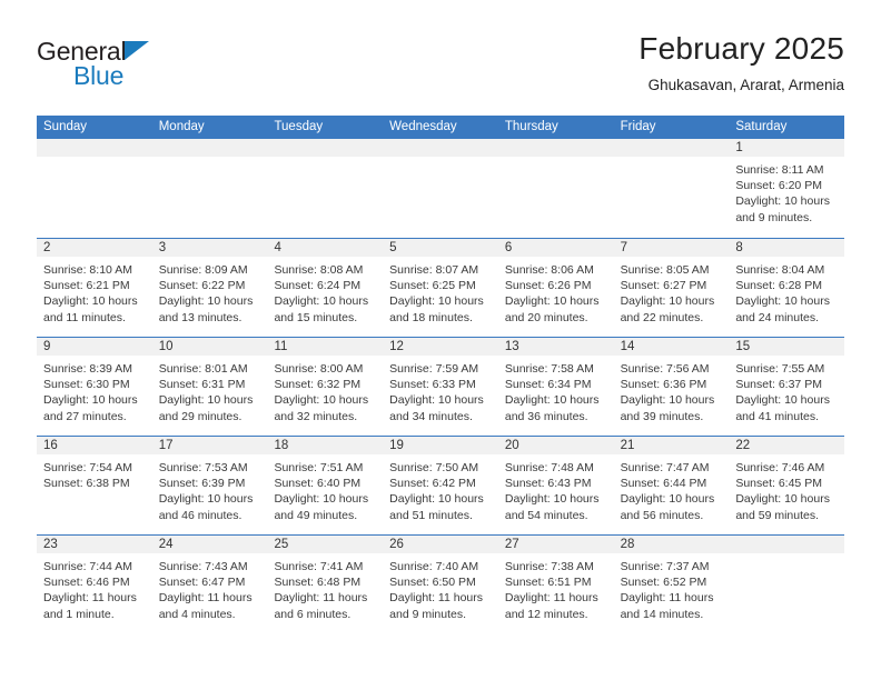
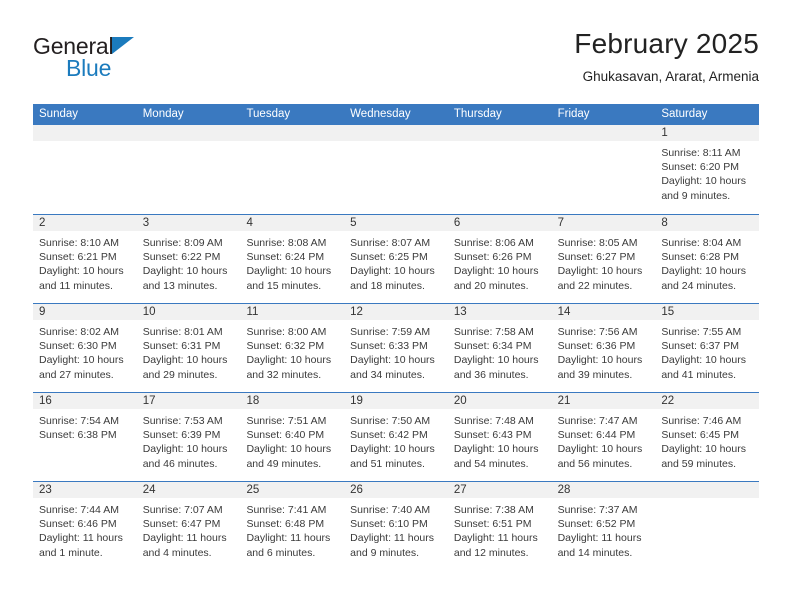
  General
  Blue
  February 2025
  Ghukasavan, Ararat, Armenia
  Sunday
  Monday
  Tuesday
  Wednesday
  Thursday
  Friday
  Saturday
  1
  Sunrise: 8:11 AM
  Sunset: 6:20 PM
  Daylight: 10 hours and 9 minutes.
  2
  Sunrise: 8:10 AM
  Sunset: 6:21 PM
  Daylight: 10 hours and 11 minutes.
  3
  Sunrise: 8:09 AM
  Sunset: 6:22 PM
  Daylight: 10 hours and 13 minutes.
  4
  Sunrise: 8:08 AM
  Sunset: 6:24 PM
  Daylight: 10 hours and 15 minutes.
  5
  Sunrise: 8:07 AM
  Sunset: 6:25 PM
  Daylight: 10 hours and 18 minutes.
  6
  Sunrise: 8:06 AM
  Sunset: 6:26 PM
  Daylight: 10 hours and 20 minutes.
  7
  Sunrise: 8:05 AM
  Sunset: 6:27 PM
  Daylight: 10 hours and 22 minutes.
  8
  Sunrise: 8:04 AM
  Sunset: 6:28 PM
  Daylight: 10 hours and 24 minutes.
  9
- Sunrise: 8:39 AM
+ Sunrise: 8:02 AM
  Sunset: 6:30 PM
  Daylight: 10 hours and 27 minutes.
  10
  Sunrise: 8:01 AM
  Sunset: 6:31 PM
  Daylight: 10 hours and 29 minutes.
  11
  Sunrise: 8:00 AM
  Sunset: 6:32 PM
  Daylight: 10 hours and 32 minutes.
  12
  Sunrise: 7:59 AM
  Sunset: 6:33 PM
  Daylight: 10 hours and 34 minutes.
  13
  Sunrise: 7:58 AM
  Sunset: 6:34 PM
  Daylight: 10 hours and 36 minutes.
  14
  Sunrise: 7:56 AM
  Sunset: 6:36 PM
  Daylight: 10 hours and 39 minutes.
  15
  Sunrise: 7:55 AM
  Sunset: 6:37 PM
  Daylight: 10 hours and 41 minutes.
  16
  Sunrise: 7:54 AM
  Sunset: 6:38 PM
  17
  Sunrise: 7:53 AM
  Sunset: 6:39 PM
  Daylight: 10 hours and 46 minutes.
  18
  Sunrise: 7:51 AM
  Sunset: 6:40 PM
  Daylight: 10 hours and 49 minutes.
  19
  Sunrise: 7:50 AM
  Sunset: 6:42 PM
  Daylight: 10 hours and 51 minutes.
  20
  Sunrise: 7:48 AM
  Sunset: 6:43 PM
  Daylight: 10 hours and 54 minutes.
  21
  Sunrise: 7:47 AM
  Sunset: 6:44 PM
  Daylight: 10 hours and 56 minutes.
  22
  Sunrise: 7:46 AM
  Sunset: 6:45 PM
  Daylight: 10 hours and 59 minutes.
  23
  Sunrise: 7:44 AM
  Sunset: 6:46 PM
  Daylight: 11 hours and 1 minute.
  24
- Sunrise: 7:43 AM
+ Sunrise: 7:07 AM
  Sunset: 6:47 PM
  Daylight: 11 hours and 4 minutes.
  25
  Sunrise: 7:41 AM
  Sunset: 6:48 PM
  Daylight: 11 hours and 6 minutes.
  26
  Sunrise: 7:40 AM
- Sunset: 6:50 PM
+ Sunset: 6:10 PM
  Daylight: 11 hours and 9 minutes.
  27
  Sunrise: 7:38 AM
  Sunset: 6:51 PM
  Daylight: 11 hours and 12 minutes.
  28
  Sunrise: 7:37 AM
  Sunset: 6:52 PM
  Daylight: 11 hours and 14 minutes.
